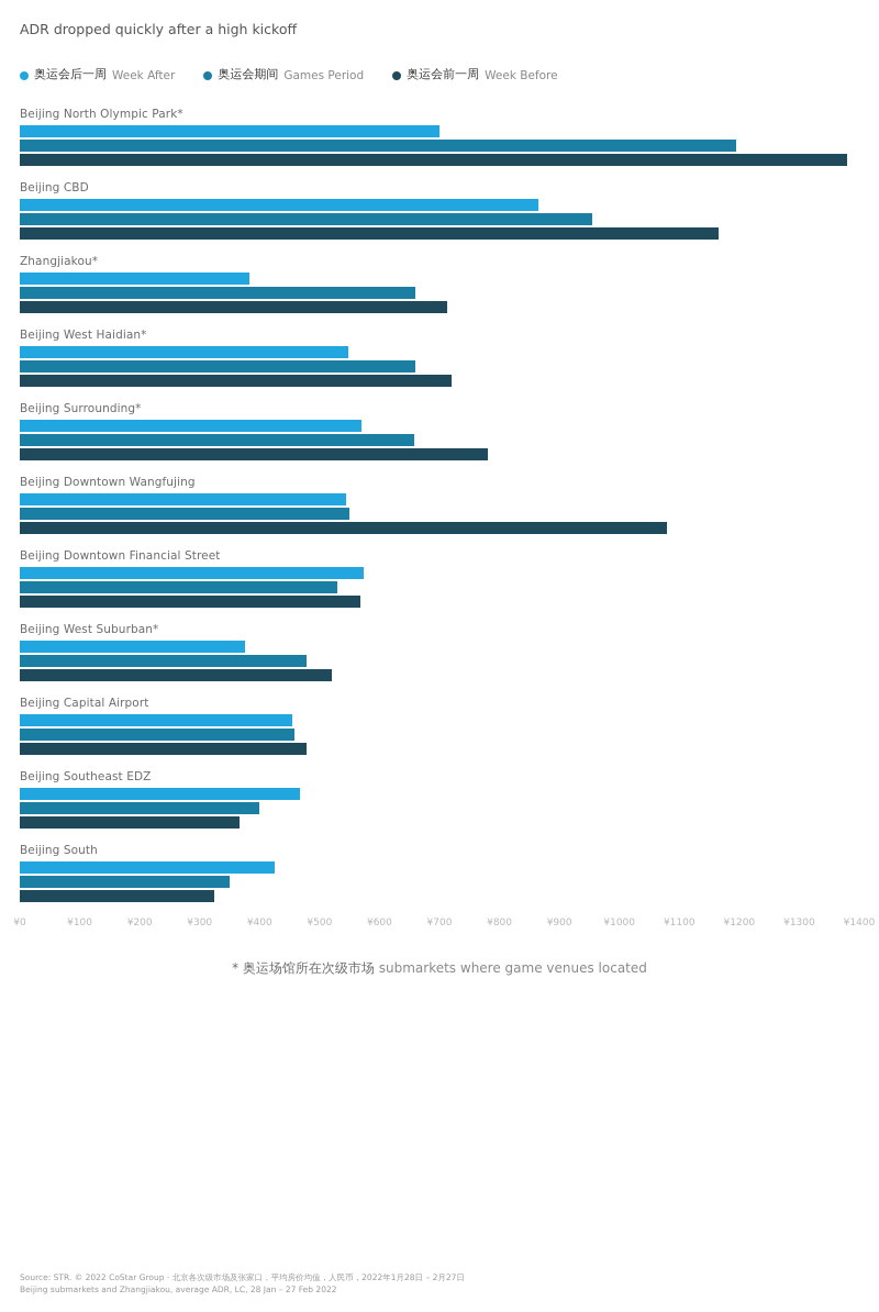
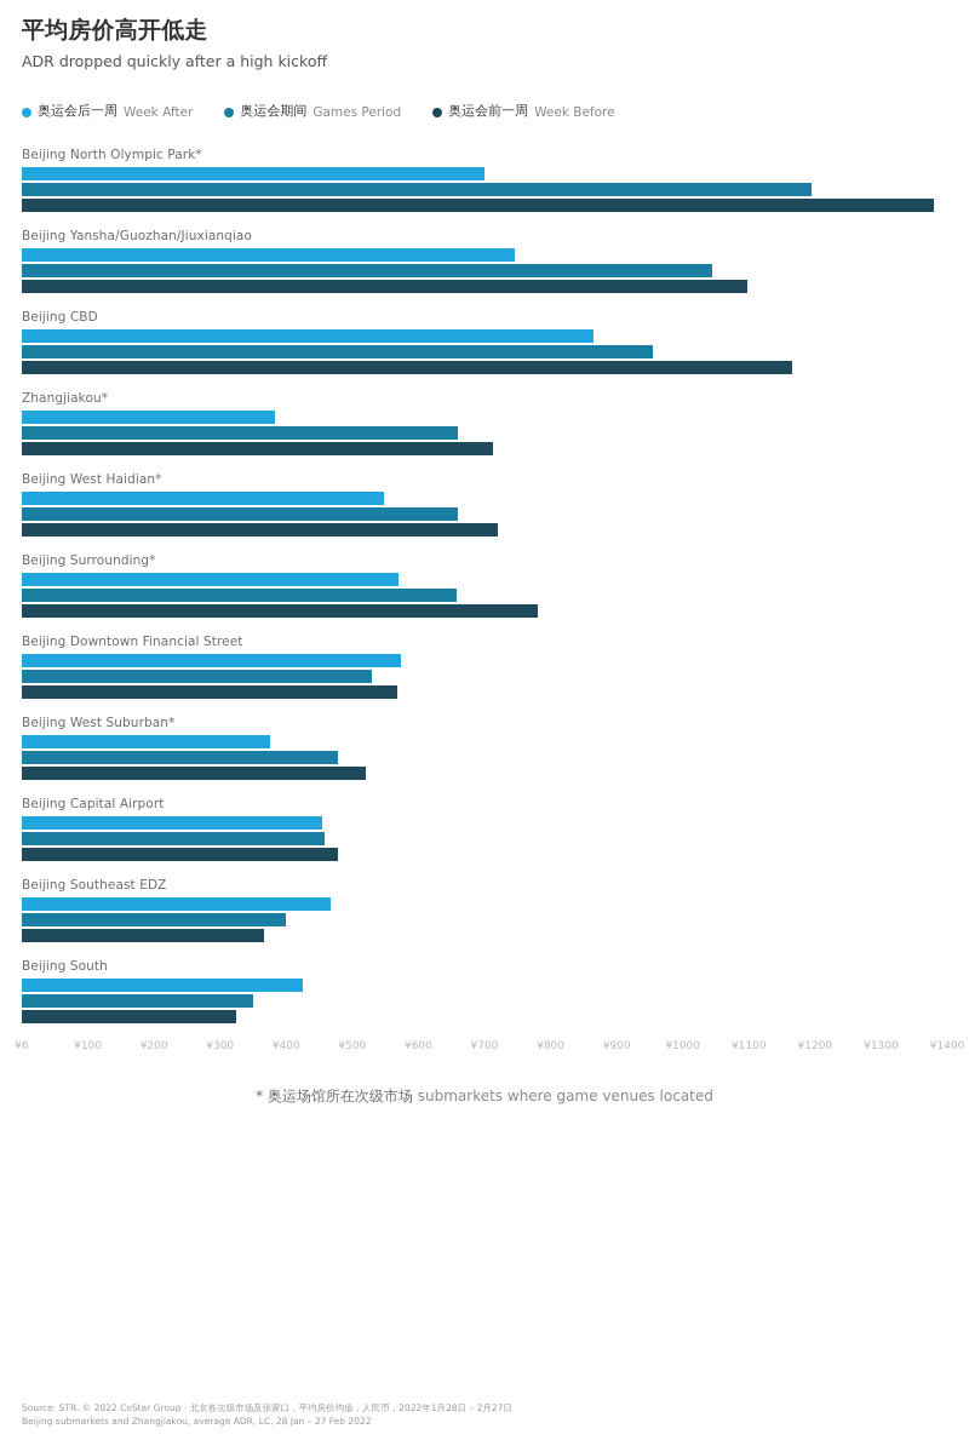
+ 平均房价高开低走
  ADR dropped quickly after a high kickoff
  奥运会后一周
  Week After
  奥运会期间
  Games Period
  奥运会前一周
  Week Before
  Beijing North Olympic Park*
+ Beijing Yansha/Guozhan/Jiuxianqiao
  Beijing CBD
  Zhangjiakou*
  Beijing West Haidian*
  Beijing Surrounding*
- Beijing Downtown Wangfujing
  Beijing Downtown Financial Street
  Beijing West Suburban*
  Beijing Capital Airport
  Beijing Southeast EDZ
  Beijing South
- ¥0
+ ¥6
  ¥100
  ¥200
  ¥300
  ¥400
  ¥500
  ¥600
  ¥700
  ¥800
  ¥900
  ¥1000
  ¥1100
  ¥1200
  ¥1300
  ¥1400
  * 奥运场馆所在次级市场 submarkets where game venues located
  Source: STR. © 2022 CoStar Group · 北京各次级市场及张家口，平均房价均值，人民币，2022年1月28日 – 2月27日
  Beijing submarkets and Zhangjiakou, average ADR, LC, 28 Jan – 27 Feb 2022
